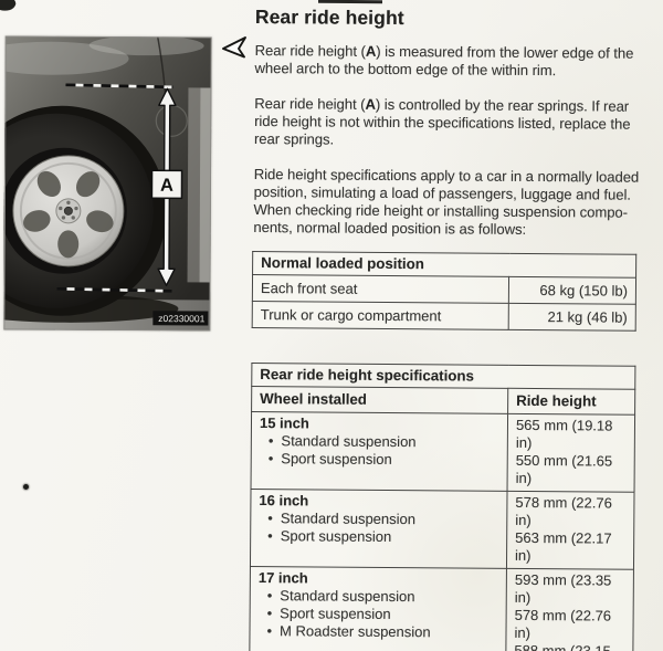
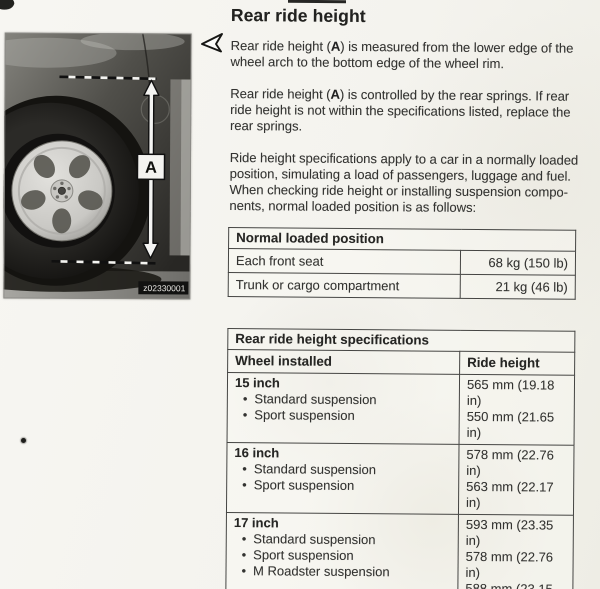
  A
  z02330001
  Rear ride height
- Rear ride height (A) is measured from the lower edge of the wheel arch to the bottom edge of the within rim.
+ Rear ride height (A) is measured from the lower edge of the wheel arch to the bottom edge of the wheel rim.
  Rear ride height (A) is controlled by the rear springs. If rear ride height is not within the specifications listed, replace the rear springs.
  Ride height specifications apply to a car in a normally loaded position, simulating a load of passengers, luggage and fuel. When checking ride height or installing suspension compo­nents, normal loaded position is as follows:
  Normal loaded position
  Each front seat	68 kg (150 lb)
  Trunk or cargo compartment	21 kg (46 lb)
  Rear ride height specifications
  Wheel installed	Ride height
  15 inch Standard suspension Sport suspension	565 mm (19.18 in) 550 mm (21.65 in)
  16 inch Standard suspension Sport suspension	578 mm (22.76 in) 563 mm (22.17 in)
  17 inch Standard suspension Sport suspension M Roadster suspension	593 mm (23.35 in) 578 mm (22.76 in) 58
